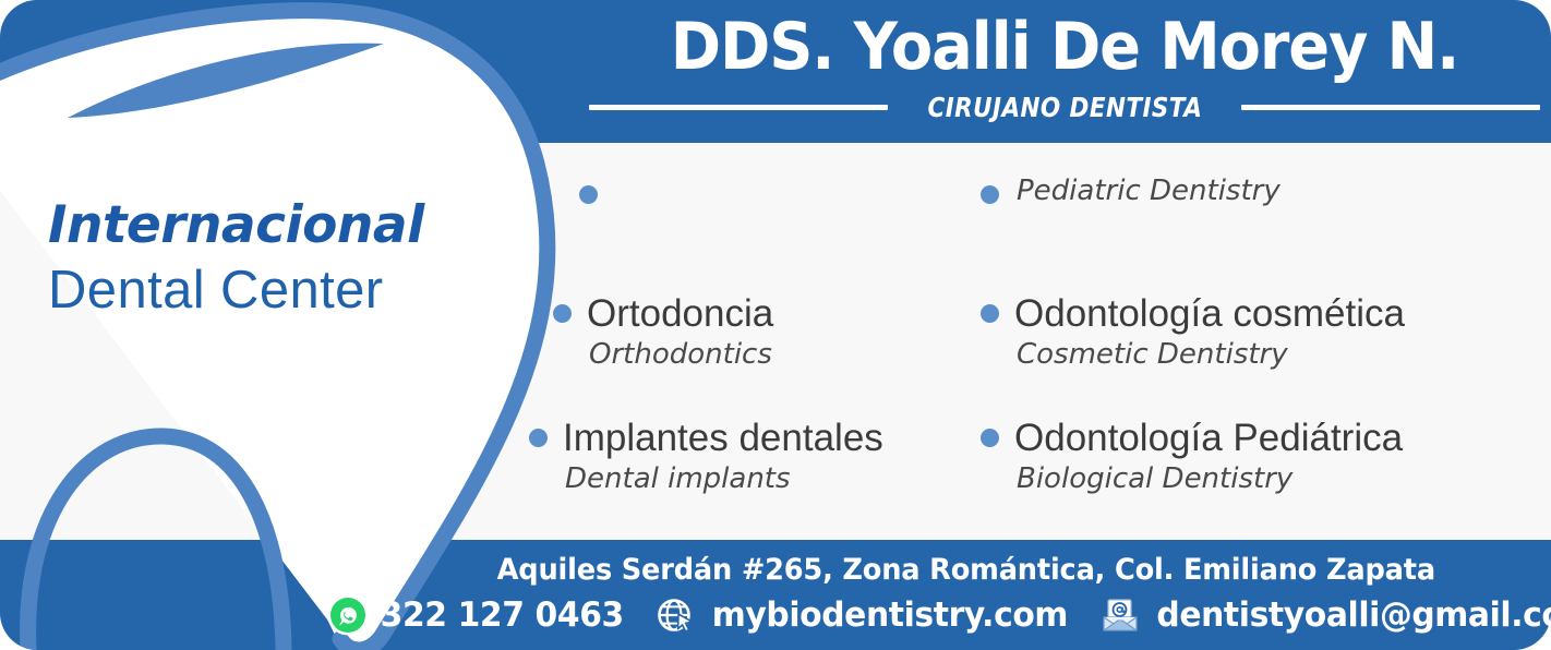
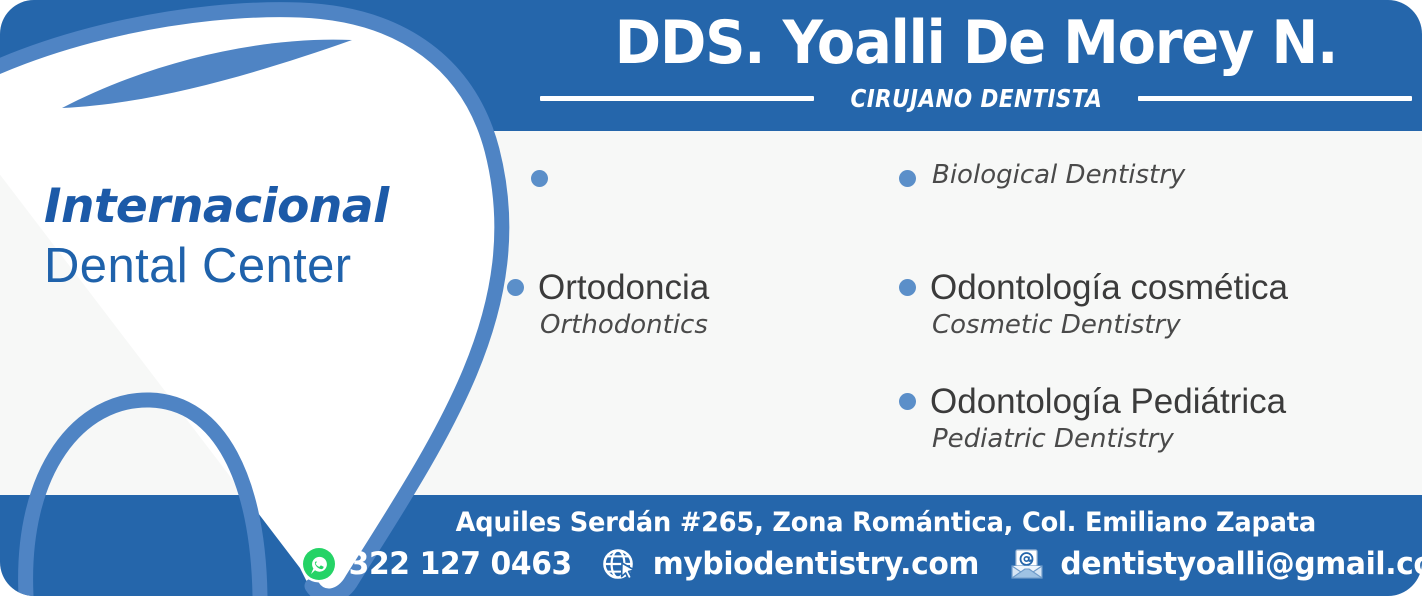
  DDS. Yoalli De Morey N.
  CIRUJANO DENTISTA
  Internacional
  Dental Center
  Ortodoncia
  Orthodontics
- Implantes dentales
- Dental implants
- Pediatric Dentistry
+ Biological Dentistry
  Odontología cosmética
  Cosmetic Dentistry
  Odontología Pediátrica
- Biological Dentistry
+ Pediatric Dentistry
  Aquiles Serdán #265, Zona Romántica, Col. Emiliano Zapata
  322 127 0463
  mybiodentistry.com
  dentistyoalli@gmail.c
